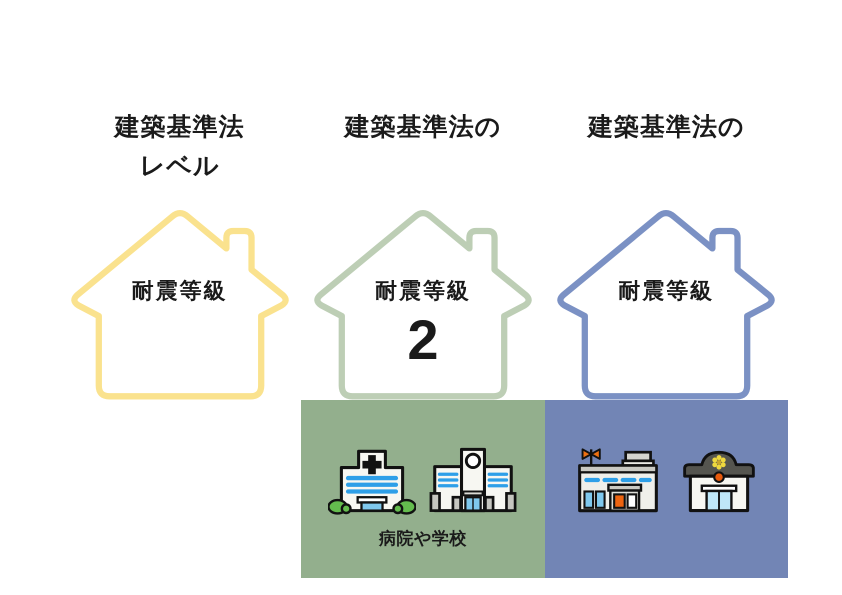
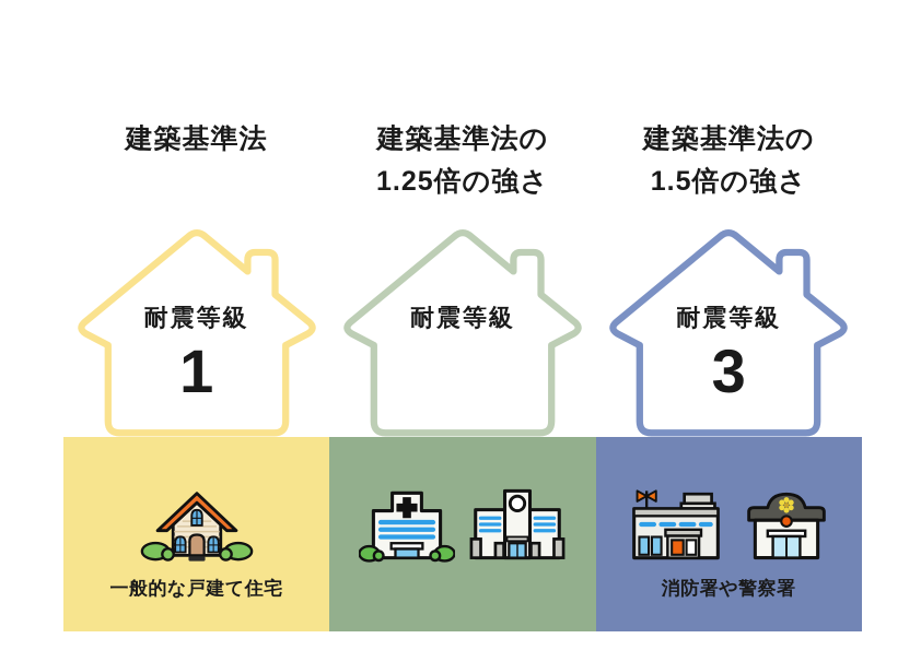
  建築基準法
- レベル
  耐震等級
+ 1
+ 一般的な戸建て住宅
  建築基準法の
+ 1.25倍の強さ
  耐震等級
- 2
- 病院や学校
  建築基準法の
+ 1.5倍の強さ
  耐震等級
+ 3
+ 消防署や警察署
